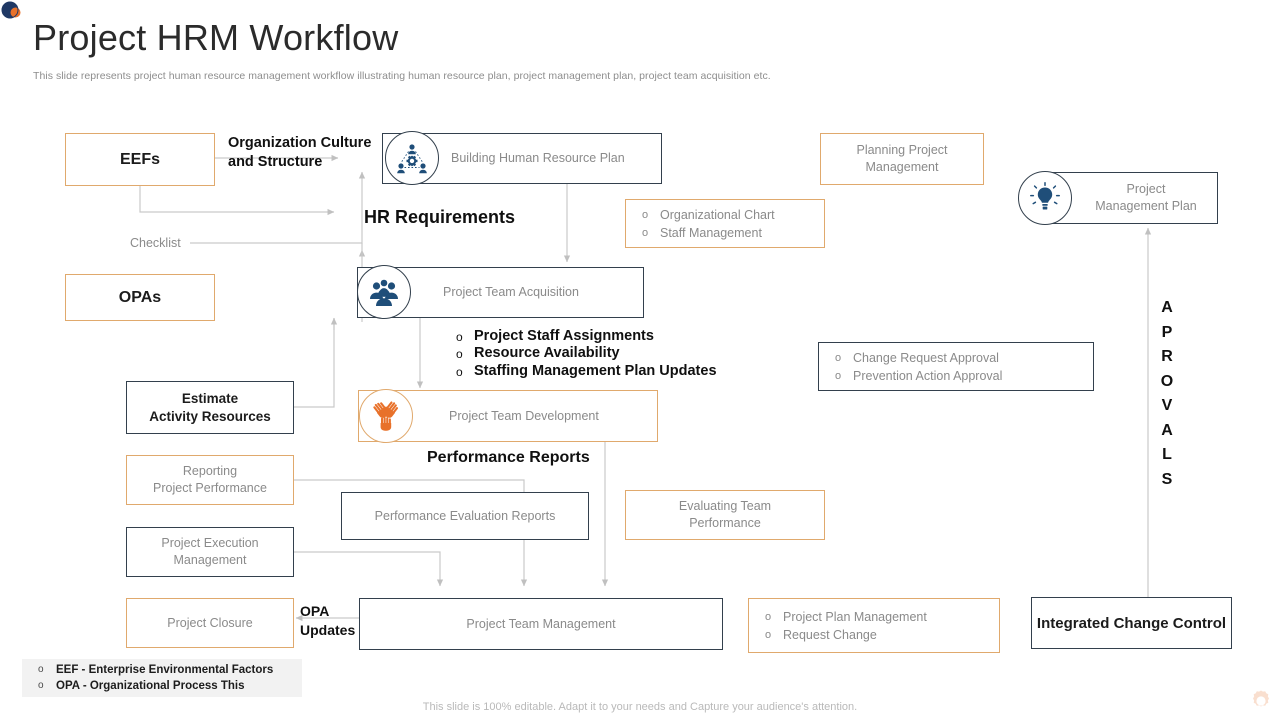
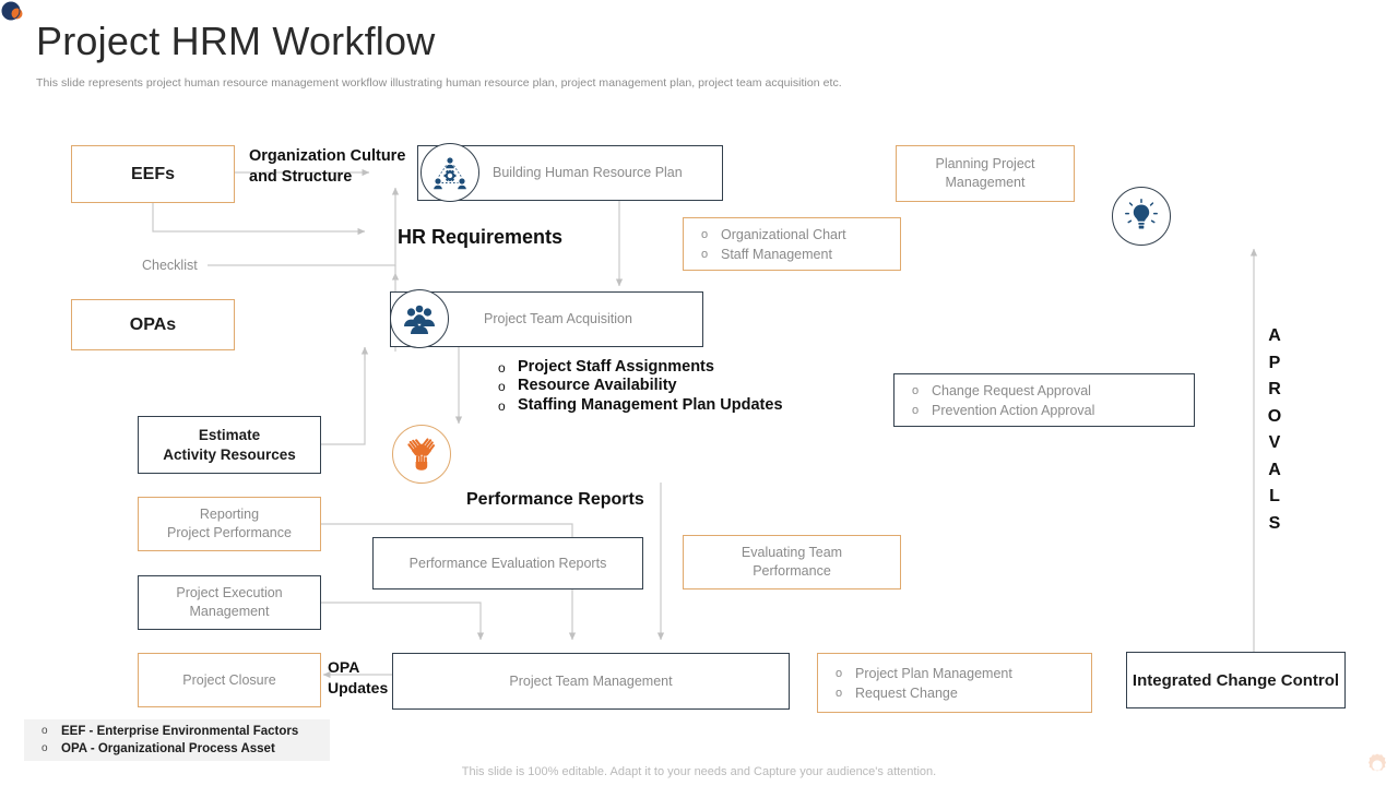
  Project HRM Workflow
  This slide represents project human resource management workflow illustrating human resource plan, project management plan, project team acquisition etc.
  EEFs
  OPAs
  Estimate
  Activity Resources
  Reporting
  Project Performance
  Project Execution
  Management
  Project Closure
  Building Human Resource Plan
  Project Team Acquisition
- Project Team Development
  Organizational Chart
  Staff Management
  Project Staff Assignments
  Resource Availability
  Staffing Management Plan Updates
  Planning Project
  Management
- Project
- Management Plan
  Change Request Approval
  Prevention Action Approval
  Performance Evaluation Reports
  Evaluating Team
  Performance
  Project Team Management
  Project Plan Management
  Request Change
  Integrated Change Control
  Organization Culture
  and Structure
  HR Requirements
  Checklist
  Performance Reports
  OPA
  Updates
  A
  P
  R
  O
  V
  A
  L
  S
  EEF - Enterprise Environmental Factors
- OPA - Organizational Process This
+ OPA - Organizational Process Asset
  This slide is 100% editable. Adapt it to your needs and Capture your audience's attention.
